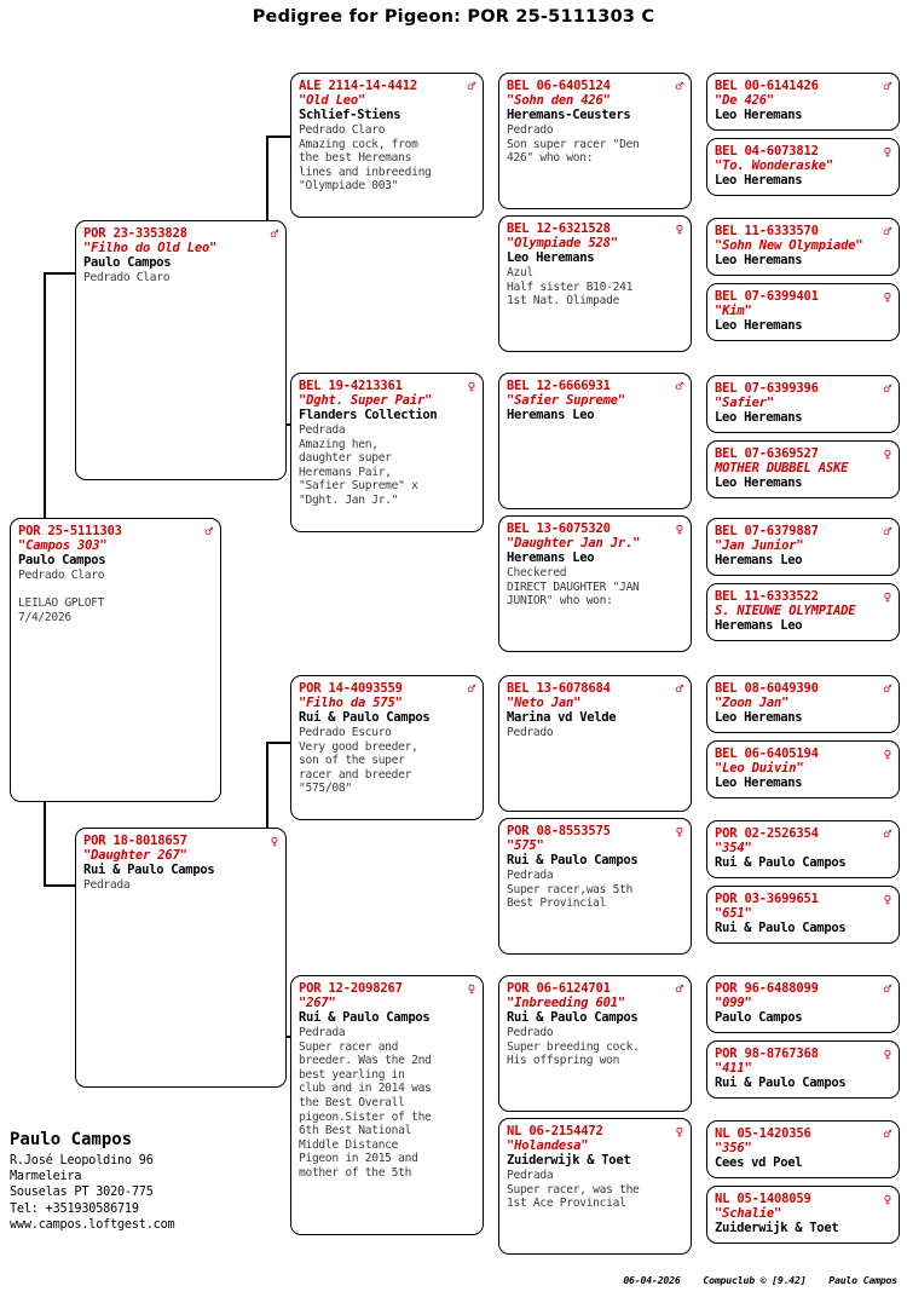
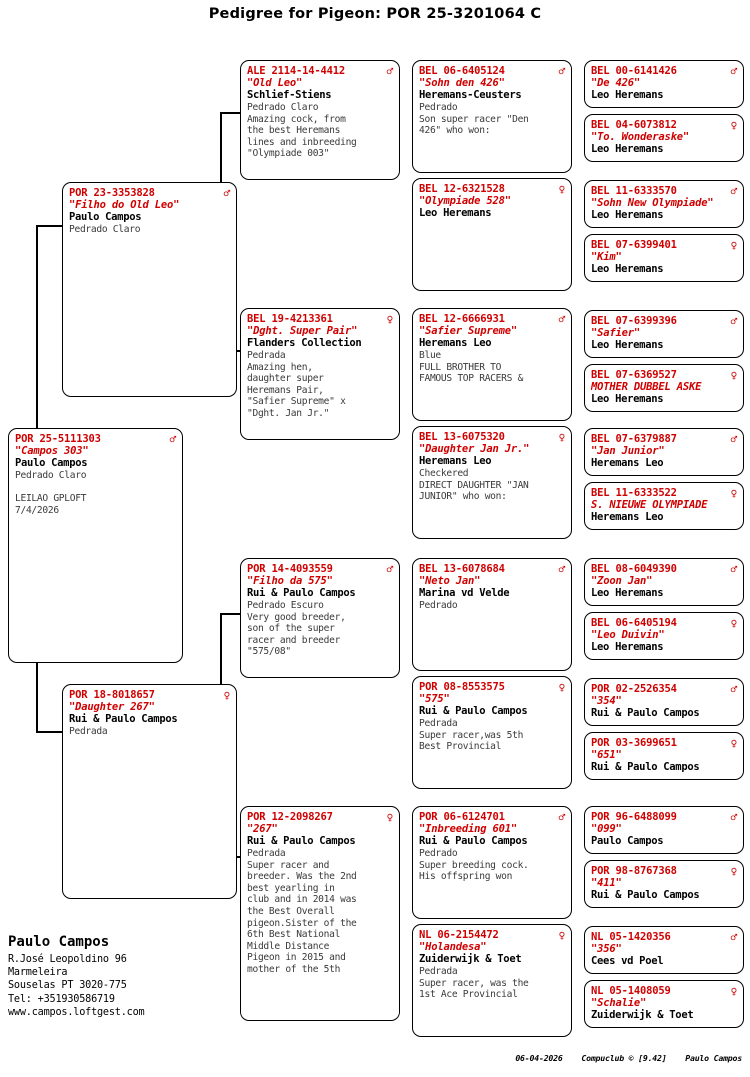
- Pedigree for Pigeon: POR 25-5111303 C
+ Pedigree for Pigeon: POR 25-3201064 C
  ♂
  POR 25-5111303
  "Campos 303"
  Paulo Campos
  Pedrado Claro
  LEILAO GPLOFT
  7/4/2026
  ♂
  POR 23-3353828
  "Filho do Old Leo"
  Paulo Campos
  Pedrado Claro
  ♀
  POR 18-8018657
  "Daughter 267"
  Rui & Paulo Campos
  Pedrada
  ♂
  ALE 2114-14-4412
  "Old Leo"
  Schlief-Stiens
  Pedrado Claro
  Amazing cock, from
  the best Heremans
  lines and inbreeding
  "Olympiade 003"
  ♀
  BEL 19-4213361
  "Dght. Super Pair"
  Flanders Collection
  Pedrada
  Amazing hen,
  daughter super
  Heremans Pair,
  "Safier Supreme" x
  "Dght. Jan Jr."
  ♂
  POR 14-4093559
  "Filho da 575"
  Rui & Paulo Campos
  Pedrado Escuro
  Very good breeder,
  son of the super
  racer and breeder
  "575/08"
  ♀
  POR 12-2098267
  "267"
  Rui & Paulo Campos
  Pedrada
  Super racer and
  breeder. Was the 2nd
  best yearling in
  club and in 2014 was
  the Best Overall
  pigeon.Sister of the
  6th Best National
  Middle Distance
  Pigeon in 2015 and
  mother of the 5th
  ♂
  BEL 06-6405124
  "Sohn den 426"
  Heremans-Ceusters
  Pedrado
  Son super racer "Den
  426" who won:
  ♀
  BEL 12-6321528
  "Olympiade 528"
  Leo Heremans
- Azul
- Half sister B10-241
- 1st Nat. Olimpade
  ♂
  BEL 12-6666931
  "Safier Supreme"
  Heremans Leo
+ Blue
+ FULL BROTHER TO
+ FAMOUS TOP RACERS &
  ♀
  BEL 13-6075320
  "Daughter Jan Jr."
  Heremans Leo
  Checkered
  DIRECT DAUGHTER "JAN
  JUNIOR" who won:
  ♂
  BEL 13-6078684
  "Neto Jan"
  Marina vd Velde
  Pedrado
  ♀
  POR 08-8553575
  "575"
  Rui & Paulo Campos
  Pedrada
  Super racer,was 5th
  Best Provincial
  ♂
  POR 06-6124701
  "Inbreeding 601"
  Rui & Paulo Campos
  Pedrado
  Super breeding cock.
  His offspring won
  ♀
  NL 06-2154472
  "Holandesa"
  Zuiderwijk & Toet
  Pedrada
  Super racer, was the
  1st Ace Provincial
  ♂
  BEL 00-6141426
  "De 426"
  Leo Heremans
  ♀
  BEL 04-6073812
  "To. Wonderaske"
  Leo Heremans
  ♂
  BEL 11-6333570
  "Sohn New Olympiade"
  Leo Heremans
  ♀
  BEL 07-6399401
  "Kim"
  Leo Heremans
  ♂
  BEL 07-6399396
  "Safier"
  Leo Heremans
  ♀
  BEL 07-6369527
  MOTHER DUBBEL ASKE
  Leo Heremans
  ♂
  BEL 07-6379887
  "Jan Junior"
  Heremans Leo
  ♀
  BEL 11-6333522
  S. NIEUWE OLYMPIADE
  Heremans Leo
  ♂
  BEL 08-6049390
  "Zoon Jan"
  Leo Heremans
  ♀
  BEL 06-6405194
  "Leo Duivin"
  Leo Heremans
  ♂
  POR 02-2526354
  "354"
  Rui & Paulo Campos
  ♀
  POR 03-3699651
  "651"
  Rui & Paulo Campos
  ♂
  POR 96-6488099
  "099"
  Paulo Campos
  ♀
  POR 98-8767368
  "411"
  Rui & Paulo Campos
  ♂
  NL 05-1420356
  "356"
  Cees vd Poel
  ♀
  NL 05-1408059
  "Schalie"
  Zuiderwijk & Toet
  Paulo Campos
  R.José Leopoldino 96
  Marmeleira
  Souselas PT 3020-775
  Tel: +351930586719
  www.campos.loftgest.com
  06-04-2026 Compuclub © [9.42] Paulo Campos
